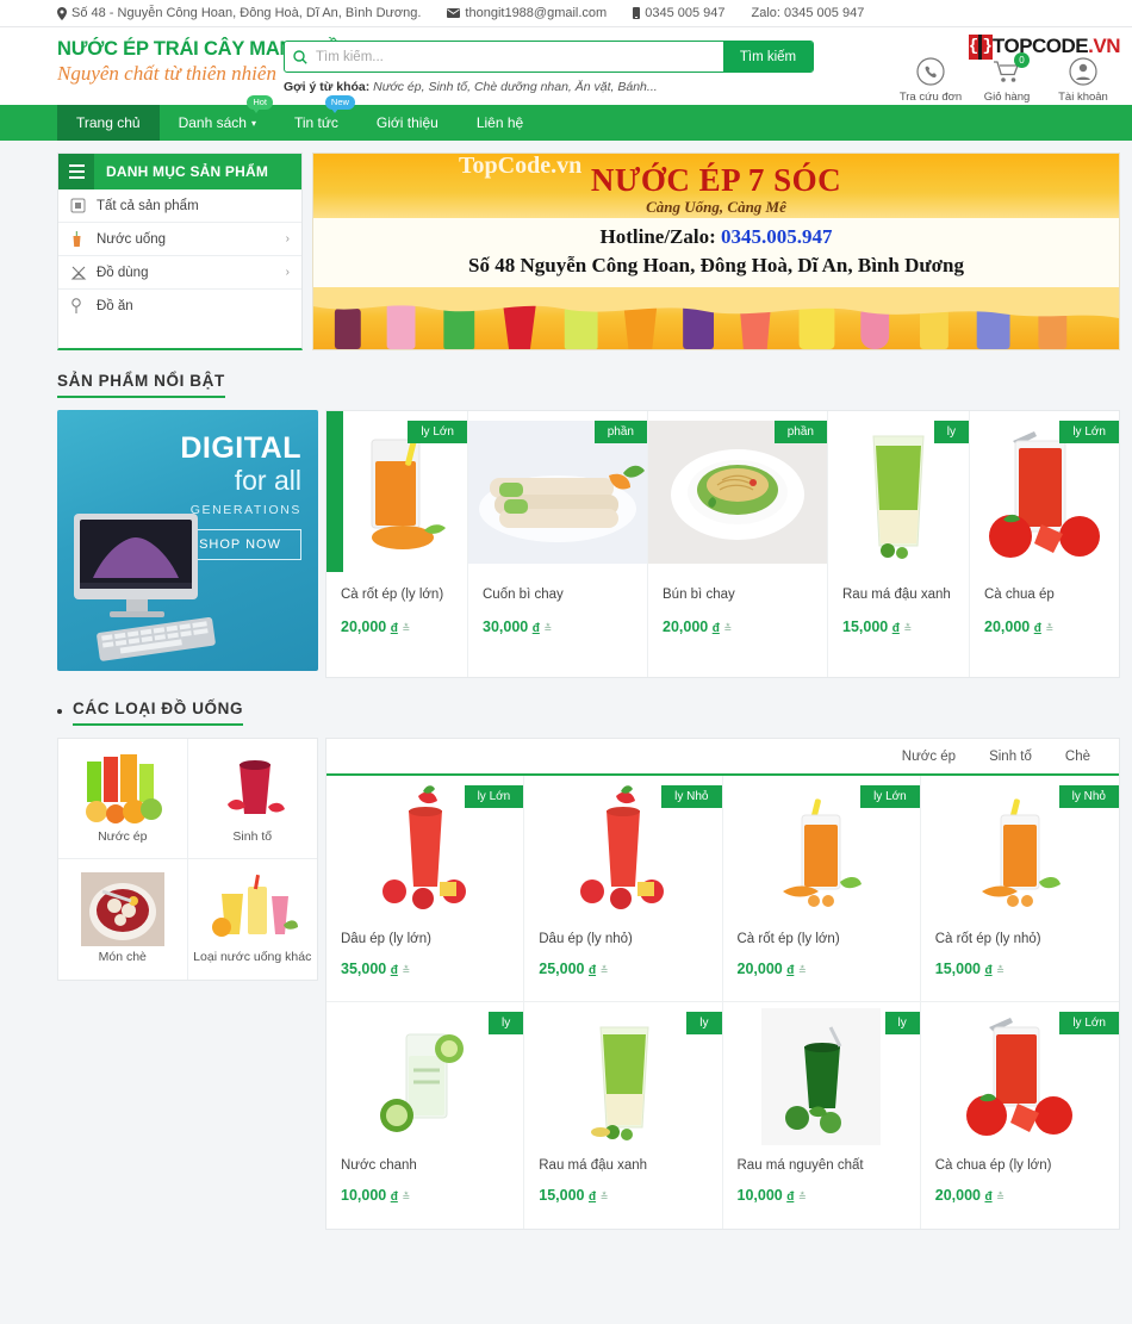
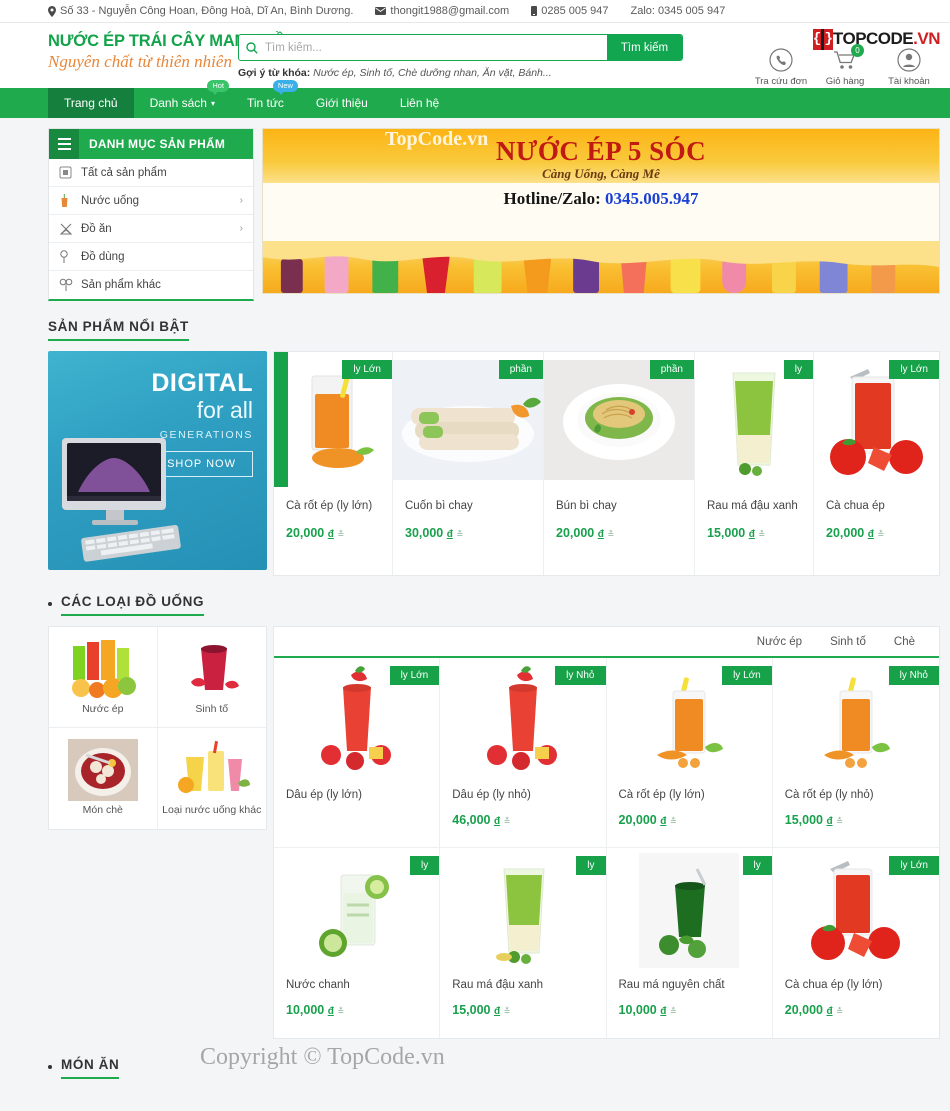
- Số 48 - Nguyễn Công Hoan, Đông Hoà, Dĩ An, Bình Dương.
+ Số 33 - Nguyễn Công Hoan, Đông Hoà, Dĩ An, Bình Dương.
  thongit1988@gmail.com
- 0345 005 947
+ 0285 005 947
  Zalo: 0345 005 947
  NƯỚC ÉP TRÁI CÂY MA
  Nguyên chất từ thiên nhiên
  Tìm kiếm...
  Tìm kiếm
  Gợi ý từ khóa: Nước ép, Sinh tố, Chè dưỡng nhan, Ăn vặt, Bánh...
  { }
  TOPCODE.VN
  0
  Giỏ hàng
  Tài khoản
  Trang chủ
  Hot
  Danh sách
  ▾
  New
  Tin tức
  Giới thiệu
  Liên hệ
  DANH MỤC SẢN PHẨM
  Tất cả sản phẩm
  Nước uống
  ›
- Đồ dùng
+ Đồ ăn
  ›
- Đồ ăn
+ Đồ dùng
+ Sản phẩm khác
- NƯỚC ÉP 7 SÓC
+ NƯỚC ÉP 5 SÓC
  Càng Uống, Càng Mê
  Hotline/Zalo: 0345.005.947
- Số 48 Nguyễn Công Hoan, Đông Hoà, Dĩ An, Bình Dương
  SẢN PHẨM NỔI BẬT
  DIGITAL
  for all
  GENERATIONS
  SHOP NOW
  ly Lớn
  Cà rốt ép (ly lớn)
  20,000 đ ≛
  phần
  Cuốn bì chay
  30,000 đ ≛
  phần
  Bún bì chay
  20,000 đ ≛
  ly
  Rau má đậu xanh
  15,000 đ ≛
  ly Lớn
  Cà chua ép
  20,000 đ ≛
  CÁC LOẠI ĐỒ UỐNG
  Nước ép
  Sinh tố
  Món chè
  Loại nước uống khác
  Nước ép
  Sinh tố
  Chè
  ly Lớn
  Dâu ép (ly lớn)
- 35,000 đ ≛
  ly Nhỏ
  Dâu ép (ly nhỏ)
- 25,000 đ ≛
+ 46,000 đ ≛
  ly Lớn
  Cà rốt ép (ly lớn)
  20,000 đ ≛
  ly Nhỏ
  Cà rốt ép (ly nhỏ)
  15,000 đ ≛
  ly
  Nước chanh
  10,000 đ ≛
  ly
  Rau má đậu xanh
  15,000 đ ≛
  ly
  Rau má nguyên chất
  10,000 đ ≛
  ly Lớn
  Cà chua ép (ly lớn)
  20,000 đ ≛
+ MÓN ĂN
  TopCode.vn
+ Copyright © TopCode.vn
